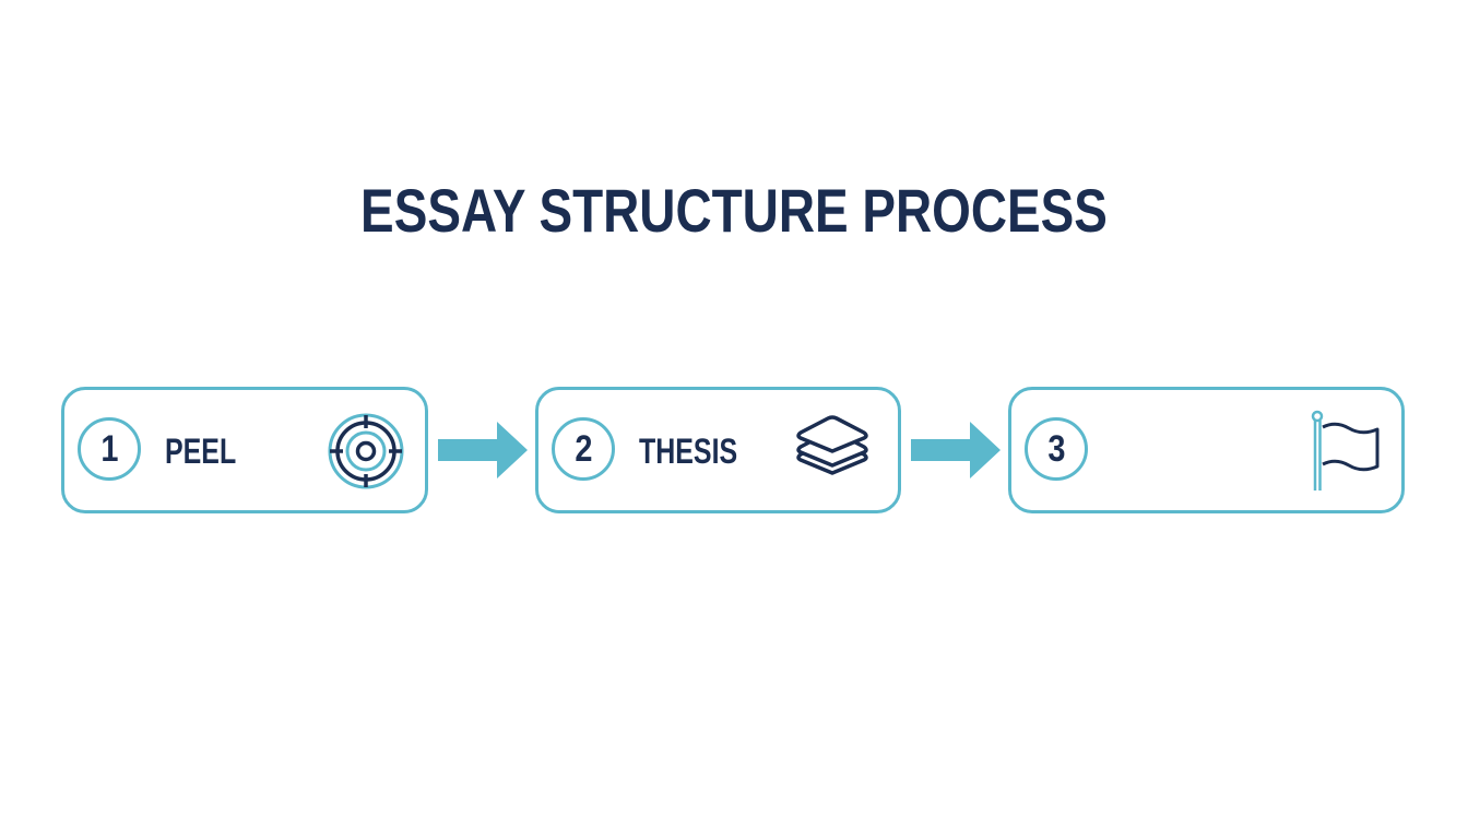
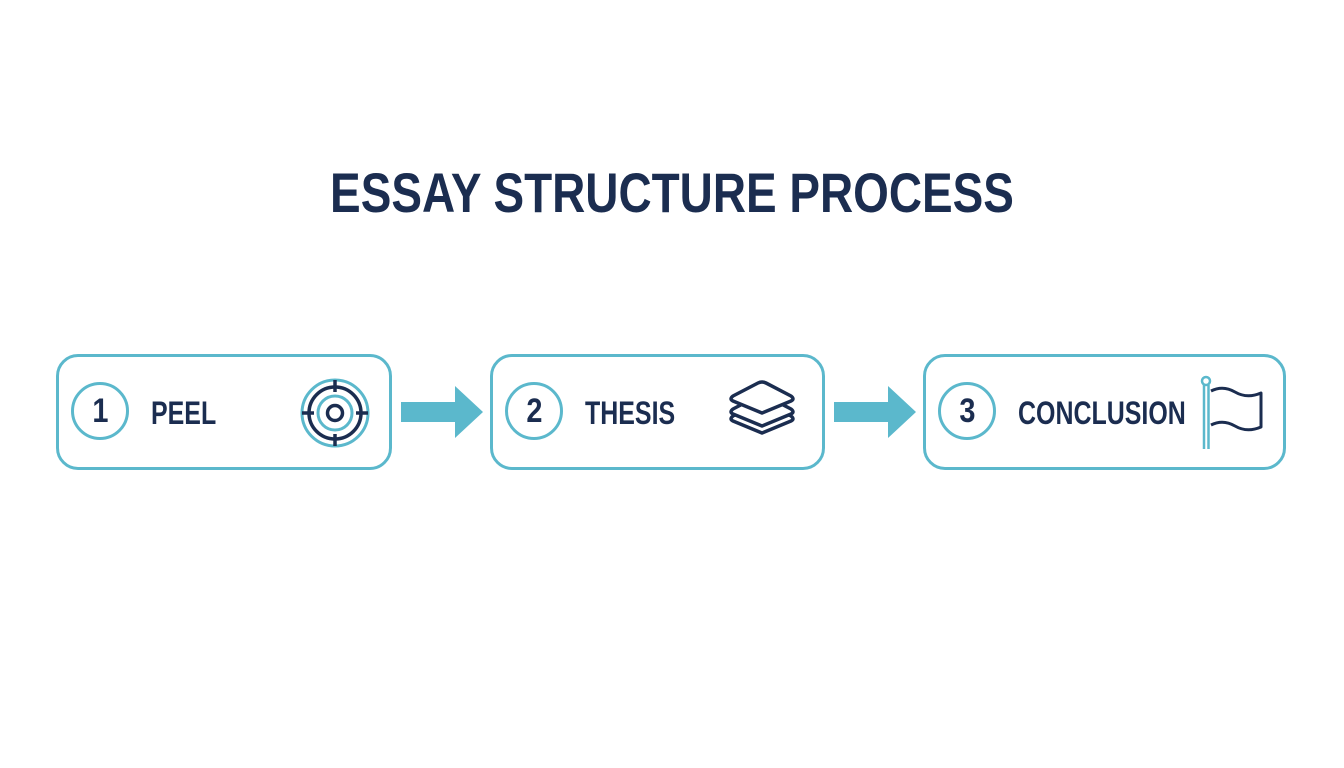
  ESSAY STRUCTURE PROCESS
  1
  PEEL
  2
  THESIS
  3
+ CONCLUSION
